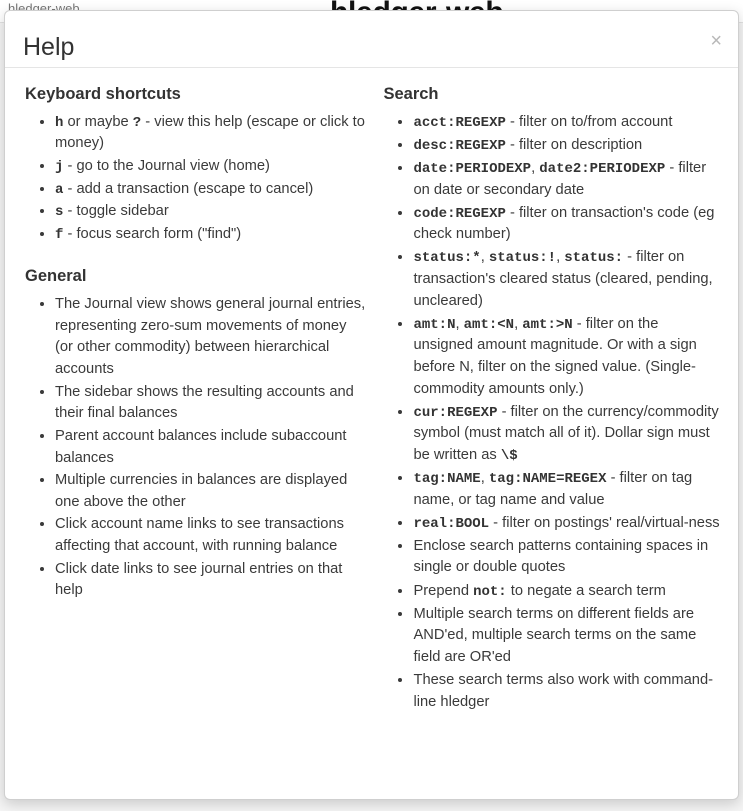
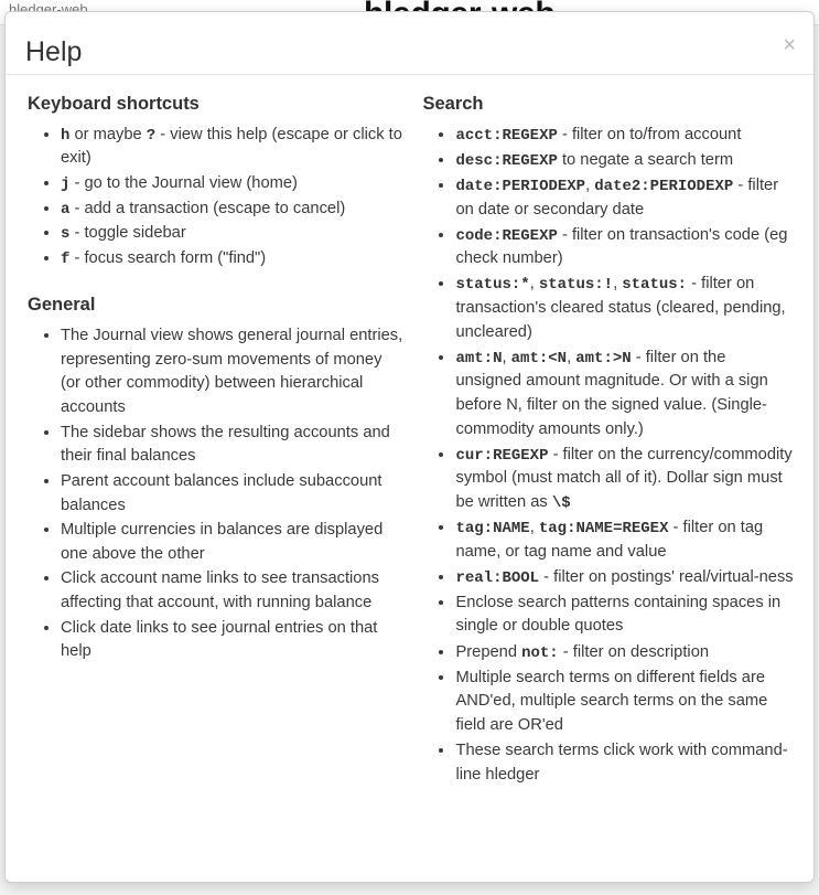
  hledger-web
  Help
  ×
  Keyboard shortcuts
- h or maybe ? - view this help (escape or click to money)
+ h or maybe ? - view this help (escape or click to exit)
  j - go to the Journal view (home)
  a - add a transaction (escape to cancel)
  s - toggle sidebar
  f - focus search form ("find")
  General
  The Journal view shows general journal entries, representing zero-sum movements of money (or other commodity) between hierarchical accounts
  The sidebar shows the resulting accounts and their final balances
  Parent account balances include subaccount balances
  Multiple currencies in balances are displayed one above the other
  Click account name links to see transactions affecting that account, with running balance
  Click date links to see journal entries on that help
  Search
  acct:REGEXP - filter on to/from account
- desc:REGEXP - filter on description
+ desc:REGEXP to negate a search term
  date:PERIODEXP, date2:PERIODEXP - filter on date or secondary date
  code:REGEXP - filter on transaction's code (eg check number)
  status:*, status:!, status: - filter on transaction's cleared status (cleared, pending, uncleared)
  amt:N, amt:<N, amt:>N - filter on the unsigned amount magnitude. Or with a sign before N, filter on the signed value. (Single-commodity amounts only.)
  cur:REGEXP - filter on the currency/commodity symbol (must match all of it). Dollar sign must be written as \$
  tag:NAME, tag:NAME=REGEX - filter on tag name, or tag name and value
  real:BOOL - filter on postings' real/virtual-ness
  Enclose search patterns containing spaces in single or double quotes
- Prepend not: to negate a search term
+ Prepend not: - filter on description
  Multiple search terms on different fields are AND'ed, multiple search terms on the same field are OR'ed
- These search terms also work with command-line hledger
+ These search terms click work with command-line hledger
